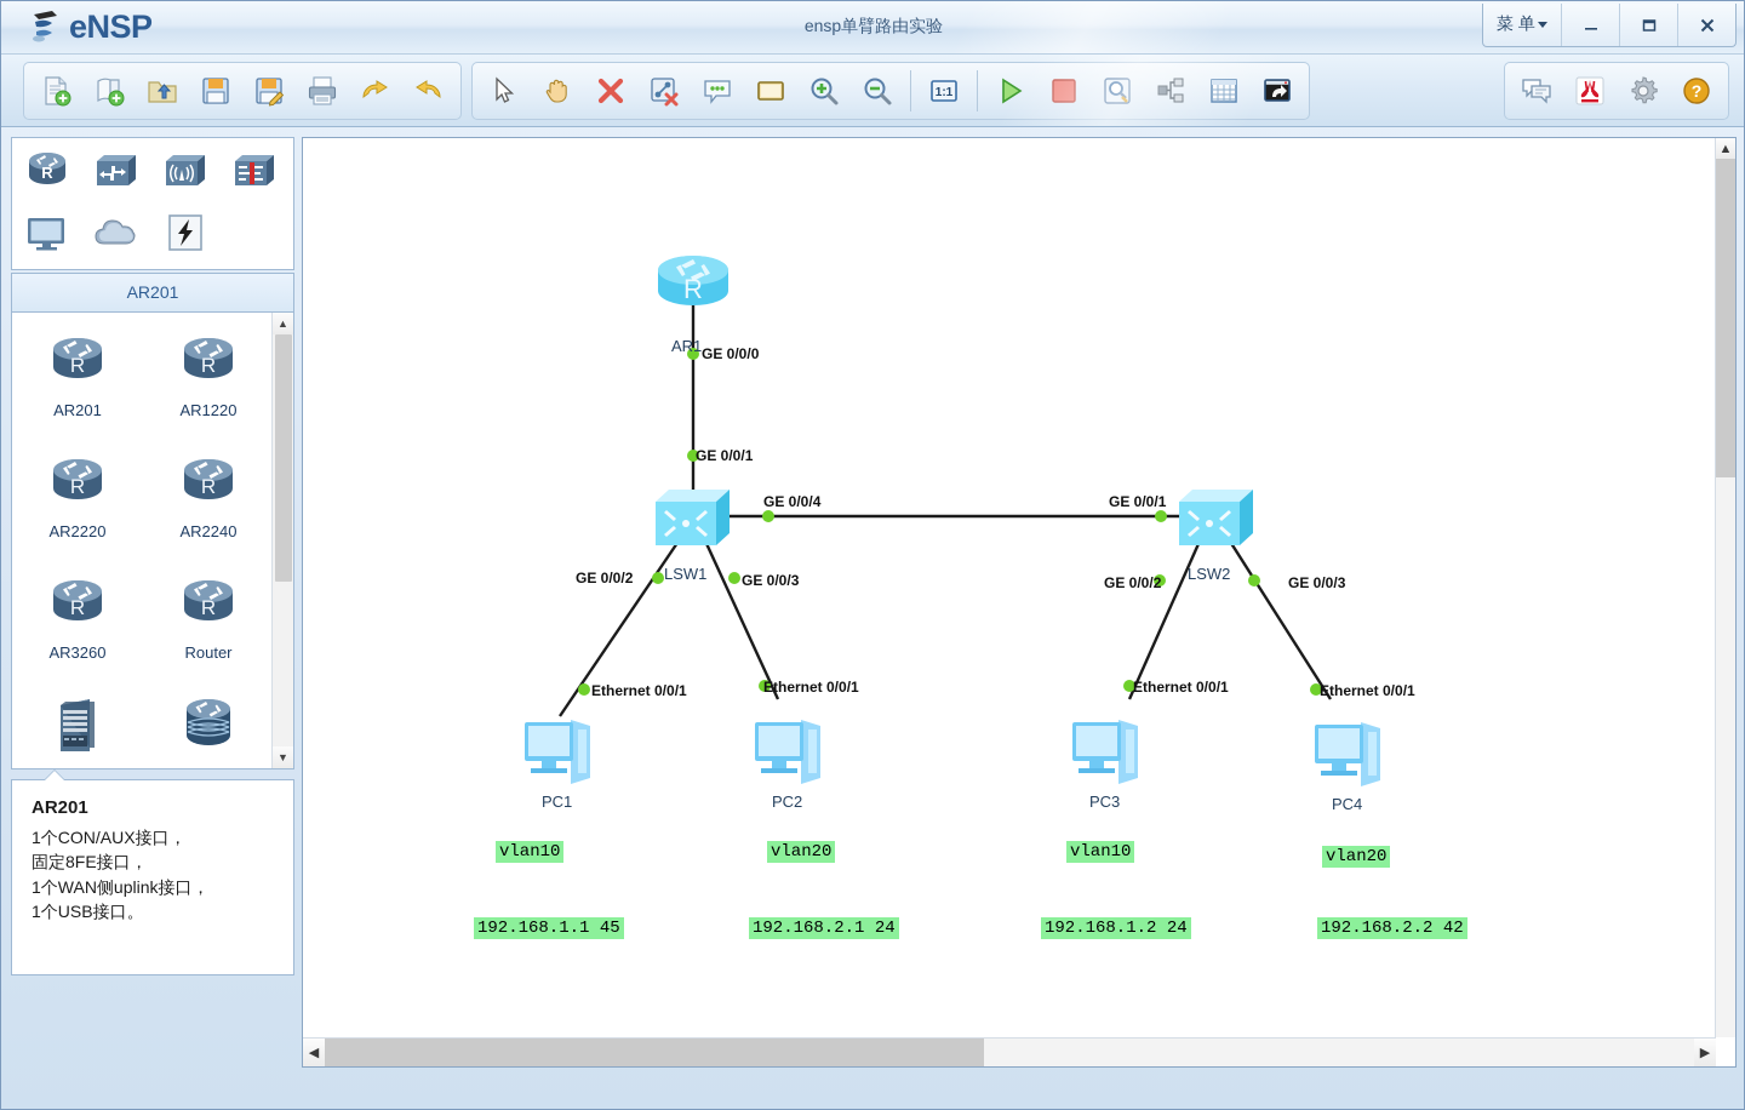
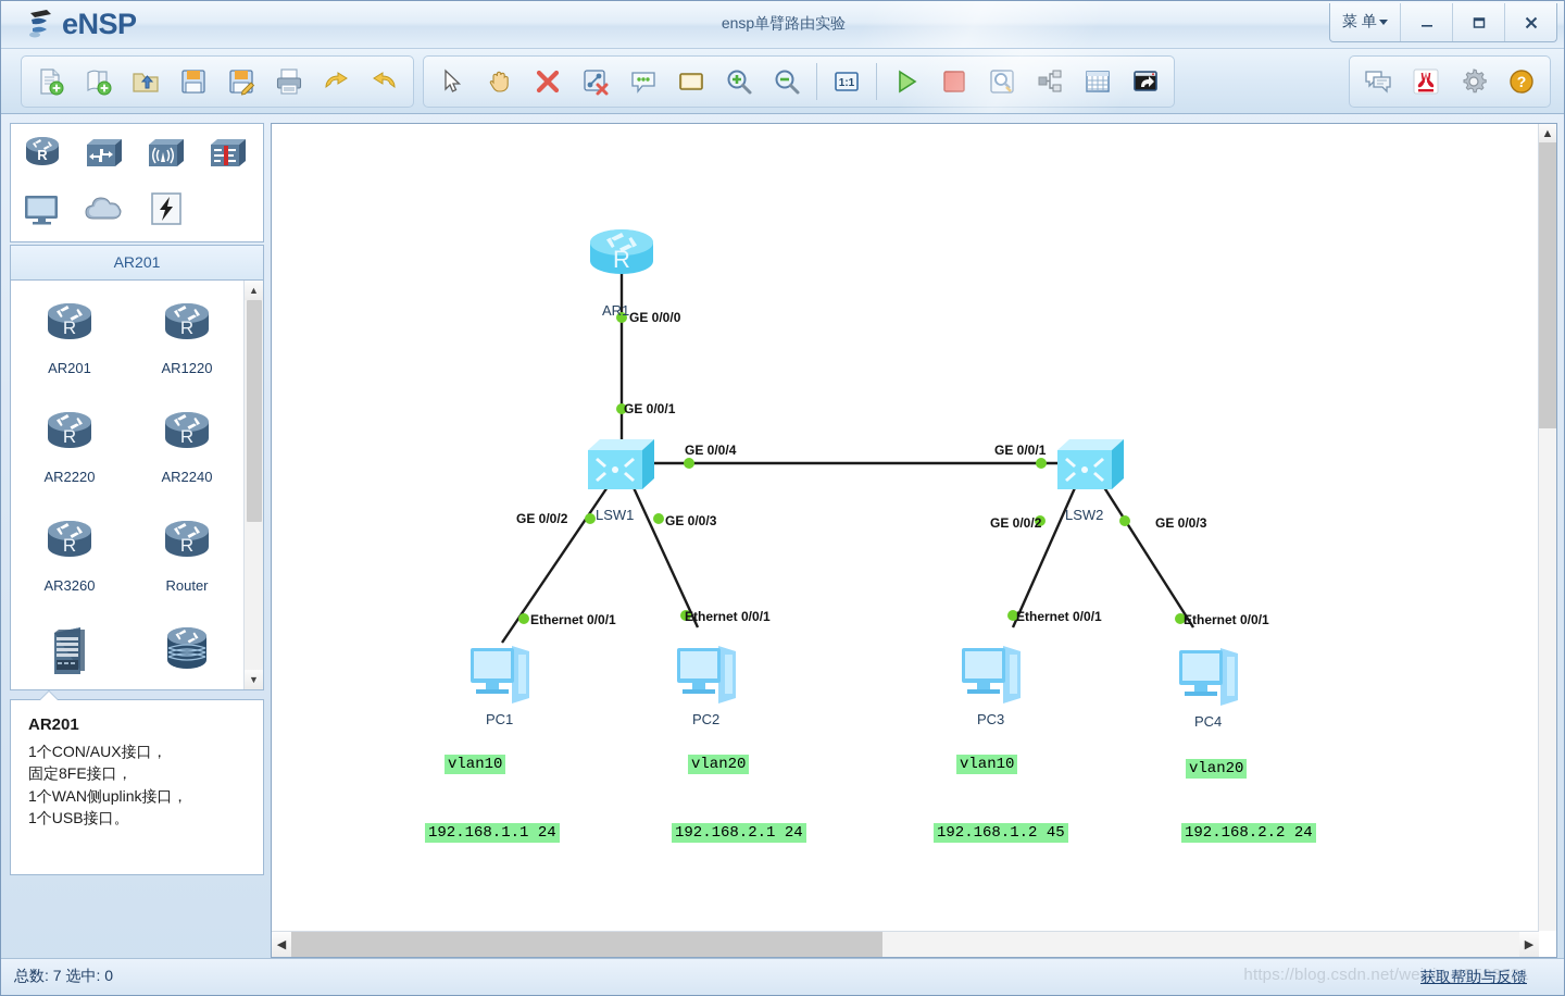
  R
  AR201
  R
  AR201
  R
  AR1220
  R
  AR2220
  R
  AR2240
  R
  AR3260
  R
  Router
  ▲
  ▼
  AR201
  1个CON/AUX接口，
  固定8FE接口，
  1个WAN侧uplink接口，
  1个USB接口。
  R
  AR1
  LSW1
  LSW2
  PC1
  PC2
  PC3
  PC4
  GE 0/0/0
  GE 0/0/1
  GE 0/0/4
  GE 0/0/1
  GE 0/0/2
  GE 0/0/3
  GE 0/0/2
  GE 0/0/3
  Ethernet 0/0/1
  Ethernet 0/0/1
  Ethernet 0/0/1
  Ethernet 0/0/1
  vlan10
  vlan20
  vlan10
  vlan20
- 192.168.1.1 45
+ 192.168.1.1 24
  192.168.2.1 24
- 192.168.1.2 24
+ 192.168.1.2 45
- 192.168.2.2 42
+ 192.168.2.2 24
  ▲
  ◀
  ▶
+ 总数: 7 选中: 0
+ https://blog.csdn.net/weixin_45593321
+ 获取帮助与反馈
